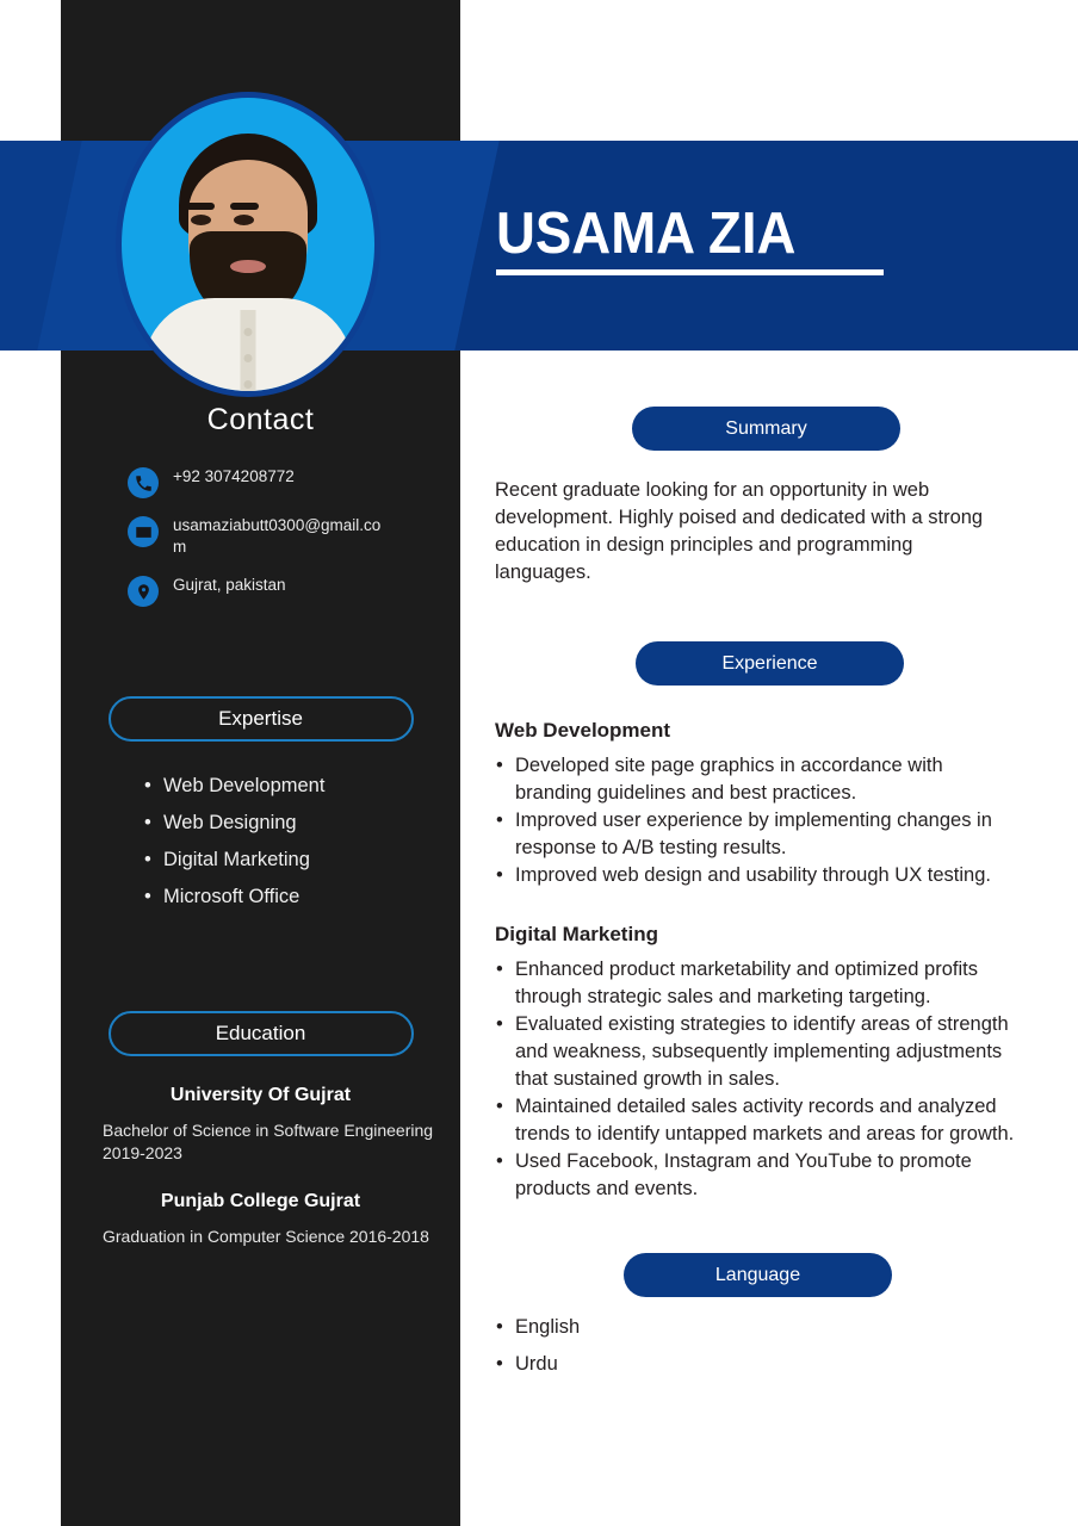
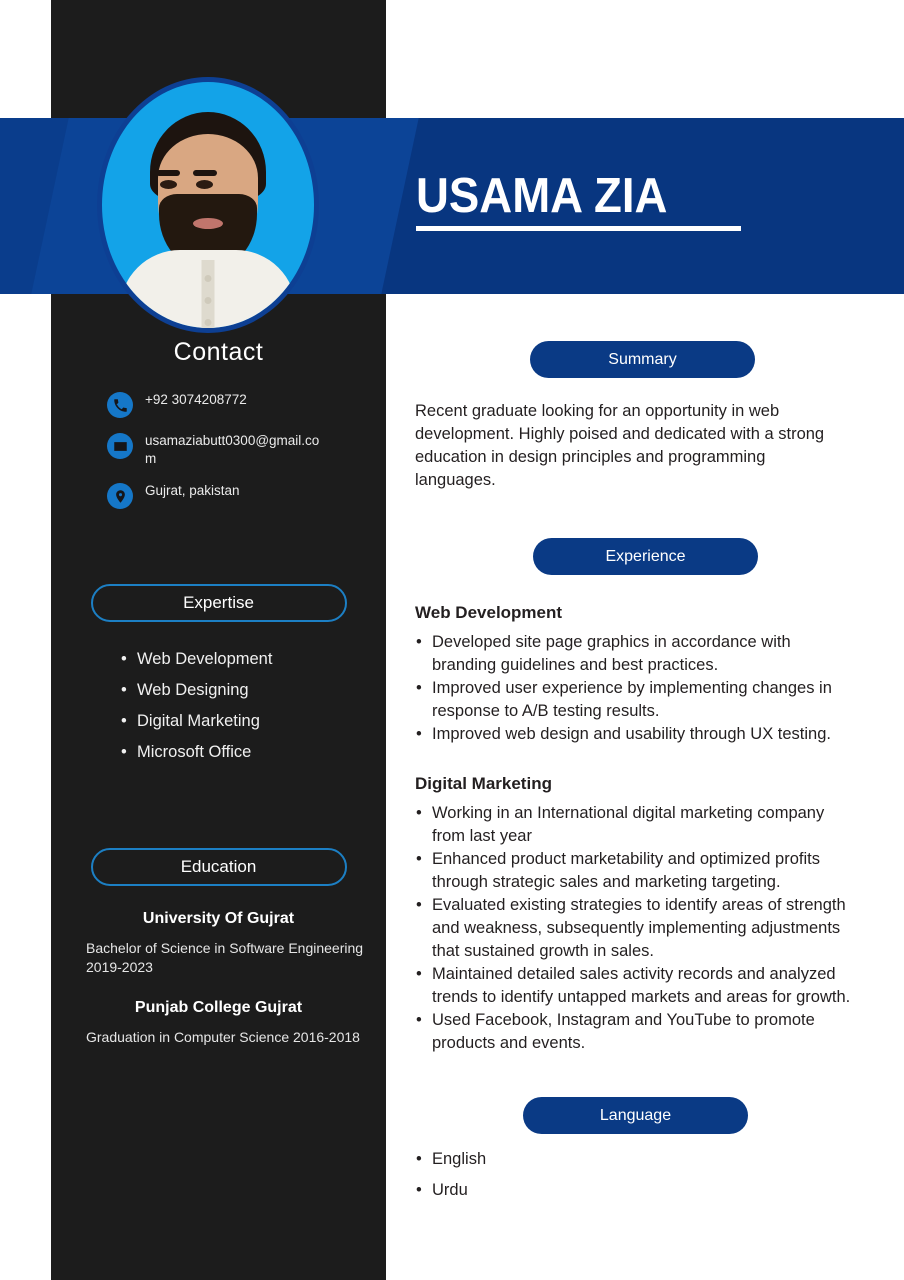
  USAMA ZIA
  Contact
  +92 3074208772
  usamaziabutt0300@gmail.com
  Gujrat, pakistan
  Expertise
  Web Development
  Web Designing
  Digital Marketing
  Microsoft Office
  Education
  University Of Gujrat
  Bachelor of Science in Software Engineering 2019-2023
  Punjab College Gujrat
  Graduation in Computer Science 2016-2018
  Summary
  Recent graduate looking for an opportunity in web development. Highly poised and dedicated with a strong education in design principles and programming languages.
  Experience
  Web Development
  Developed site page graphics in accordance with branding guidelines and best practices.
  Improved user experience by implementing changes in response to A/B testing results.
  Improved web design and usability through UX testing.
  Digital Marketing
+ Working in an International digital marketing company from last year
  Enhanced product marketability and optimized profits through strategic sales and marketing targeting.
  Evaluated existing strategies to identify areas of strength and weakness, subsequently implementing adjustments that sustained growth in sales.
  Maintained detailed sales activity records and analyzed trends to identify untapped markets and areas for growth.
  Used Facebook, Instagram and YouTube to promote products and events.
  Language
  English
  Urdu
